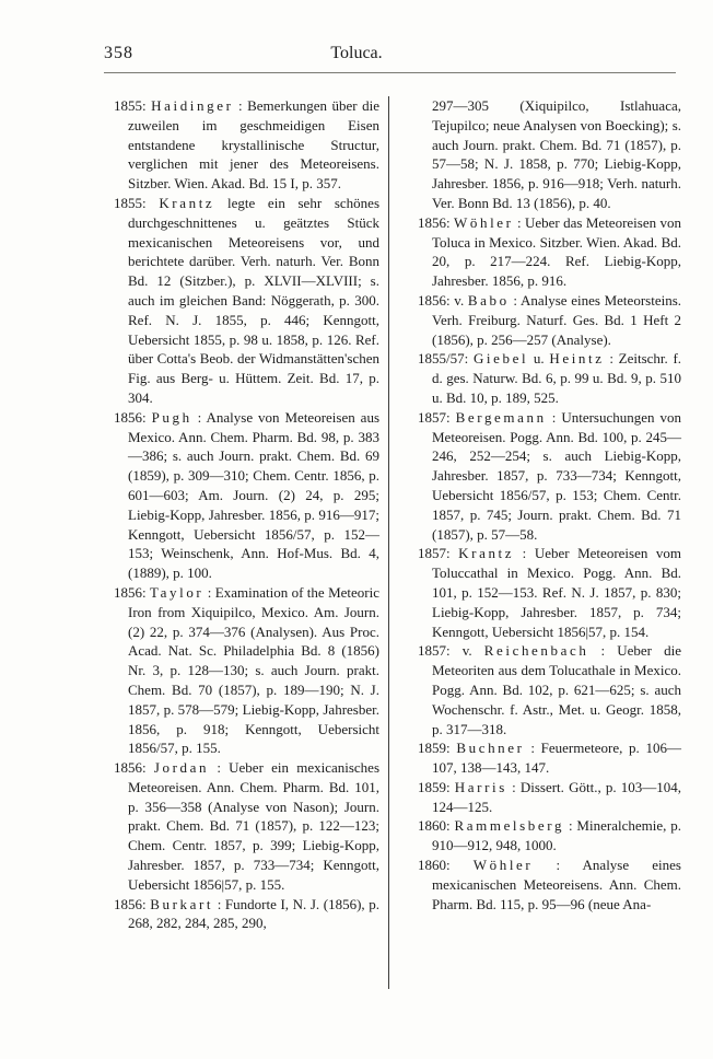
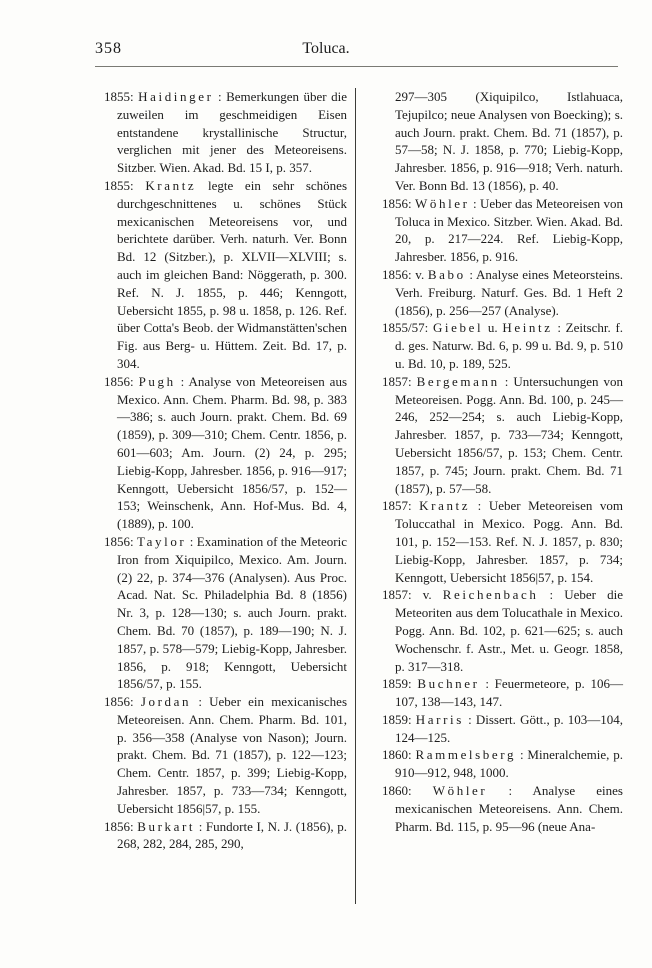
  358
  Toluca.
  1855: Haidinger : Bemerkungen über die zuweilen im geschmeidigen Eisen entstandene krystallinische Structur, verglichen mit jener des Meteoreisens. Sitzber. Wien. Akad. Bd. 15 I, p. 357.
- 1855: Krantz legte ein sehr schönes durchgeschnittenes u. geätztes Stück mexicanischen Meteoreisens vor, und berichtete darüber. Verh. naturh. Ver. Bonn Bd. 12 (Sitzber.), p. XLVII—XLVIII; s. auch im gleichen Band: Nöggerath, p. 300. Ref. N. J. 1855, p. 446; Kenngott, Uebersicht 1855, p. 98 u. 1858, p. 126. Ref. über Cotta's Beob. der Widmanstätten'schen Fig. aus Berg- u. Hüttem. Zeit. Bd. 17, p. 304.
+ 1855: Krantz legte ein sehr schönes durchgeschnittenes u. schönes Stück mexicanischen Meteoreisens vor, und berichtete darüber. Verh. naturh. Ver. Bonn Bd. 12 (Sitzber.), p. XLVII—XLVIII; s. auch im gleichen Band: Nöggerath, p. 300. Ref. N. J. 1855, p. 446; Kenngott, Uebersicht 1855, p. 98 u. 1858, p. 126. Ref. über Cotta's Beob. der Widmanstätten'schen Fig. aus Berg- u. Hüttem. Zeit. Bd. 17, p. 304.
  1856: Pugh : Analyse von Meteoreisen aus Mexico. Ann. Chem. Pharm. Bd. 98, p. 383—386; s. auch Journ. prakt. Chem. Bd. 69 (1859), p. 309—310; Chem. Centr. 1856, p. 601—603; Am. Journ. (2) 24, p. 295; Liebig-Kopp, Jahresber. 1856, p. 916—917; Kenngott, Uebersicht 1856/57, p. 152—153; Weinschenk, Ann. Hof-Mus. Bd. 4, (1889), p. 100.
  1856: Taylor : Examination of the Meteoric Iron from Xiquipilco, Mexico. Am. Journ. (2) 22, p. 374—376 (Analysen). Aus Proc. Acad. Nat. Sc. Philadelphia Bd. 8 (1856) Nr. 3, p. 128—130; s. auch Journ. prakt. Chem. Bd. 70 (1857), p. 189—190; N. J. 1857, p. 578—579; Liebig-Kopp, Jahresber. 1856, p. 918; Kenngott, Uebersicht 1856/57, p. 155.
  1856: Jordan : Ueber ein mexicanisches Meteoreisen. Ann. Chem. Pharm. Bd. 101, p. 356—358 (Analyse von Nason); Journ. prakt. Chem. Bd. 71 (1857), p. 122—123; Chem. Centr. 1857, p. 399; Liebig-Kopp, Jahresber. 1857, p. 733—734; Kenngott, Uebersicht 1856|57, p. 155.
  1856: Burkart : Fundorte I, N. J. (1856), p. 268, 282, 284, 285, 290,
  297—305 (Xiquipilco, Istlahuaca, Tejupilco; neue Analysen von Boecking); s. auch Journ. prakt. Chem. Bd. 71 (1857), p. 57—58; N. J. 1858, p. 770; Liebig-Kopp, Jahresber. 1856, p. 916—918; Verh. naturh. Ver. Bonn Bd. 13 (1856), p. 40.
  1856: Wöhler : Ueber das Meteoreisen von Toluca in Mexico. Sitzber. Wien. Akad. Bd. 20, p. 217—224. Ref. Liebig-Kopp, Jahresber. 1856, p. 916.
  1856: v. Babo : Analyse eines Meteorsteins. Verh. Freiburg. Naturf. Ges. Bd. 1 Heft 2 (1856), p. 256—257 (Analyse).
  1855/57: Giebel u. Heintz : Zeitschr. f. d. ges. Naturw. Bd. 6, p. 99 u. Bd. 9, p. 510 u. Bd. 10, p. 189, 525.
  1857: Bergemann : Untersuchungen von Meteoreisen. Pogg. Ann. Bd. 100, p. 245—246, 252—254; s. auch Liebig-Kopp, Jahresber. 1857, p. 733—734; Kenngott, Uebersicht 1856/57, p. 153; Chem. Centr. 1857, p. 745; Journ. prakt. Chem. Bd. 71 (1857), p. 57—58.
  1857: Krantz : Ueber Meteoreisen vom Toluccathal in Mexico. Pogg. Ann. Bd. 101, p. 152—153. Ref. N. J. 1857, p. 830; Liebig-Kopp, Jahresber. 1857, p. 734; Kenngott, Uebersicht 1856|57, p. 154.
  1857: v. Reichenbach : Ueber die Meteoriten aus dem Tolucathale in Mexico. Pogg. Ann. Bd. 102, p. 621—625; s. auch Wochenschr. f. Astr., Met. u. Geogr. 1858, p. 317—318.
  1859: Buchner : Feuermeteore, p. 106—107, 138—143, 147.
  1859: Harris : Dissert. Gött., p. 103—104, 124—125.
  1860: Rammelsberg : Mineralchemie, p. 910—912, 948, 1000.
  1860: Wöhler : Analyse eines mexicanischen Meteoreisens. Ann. Chem. Pharm. Bd. 115, p. 95—96 (neue Ana-
